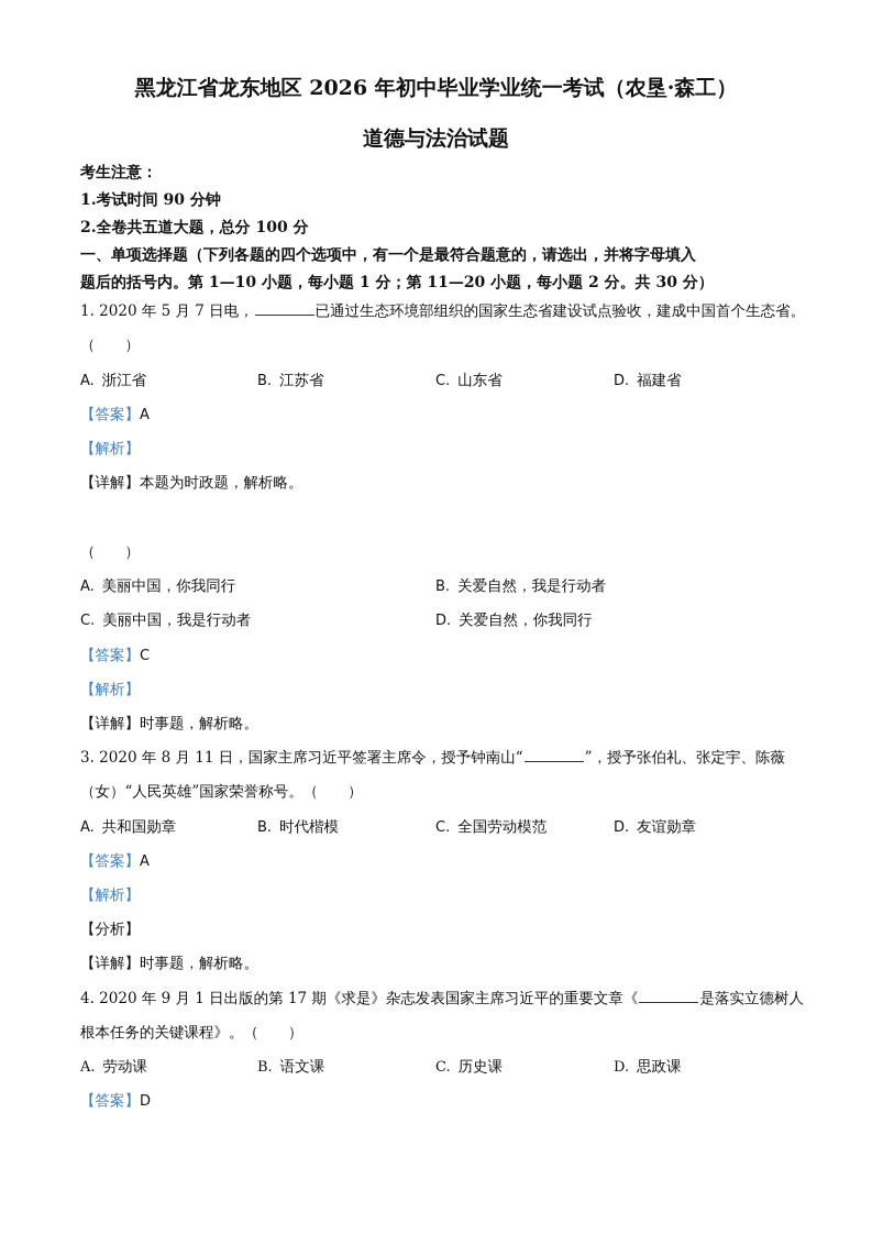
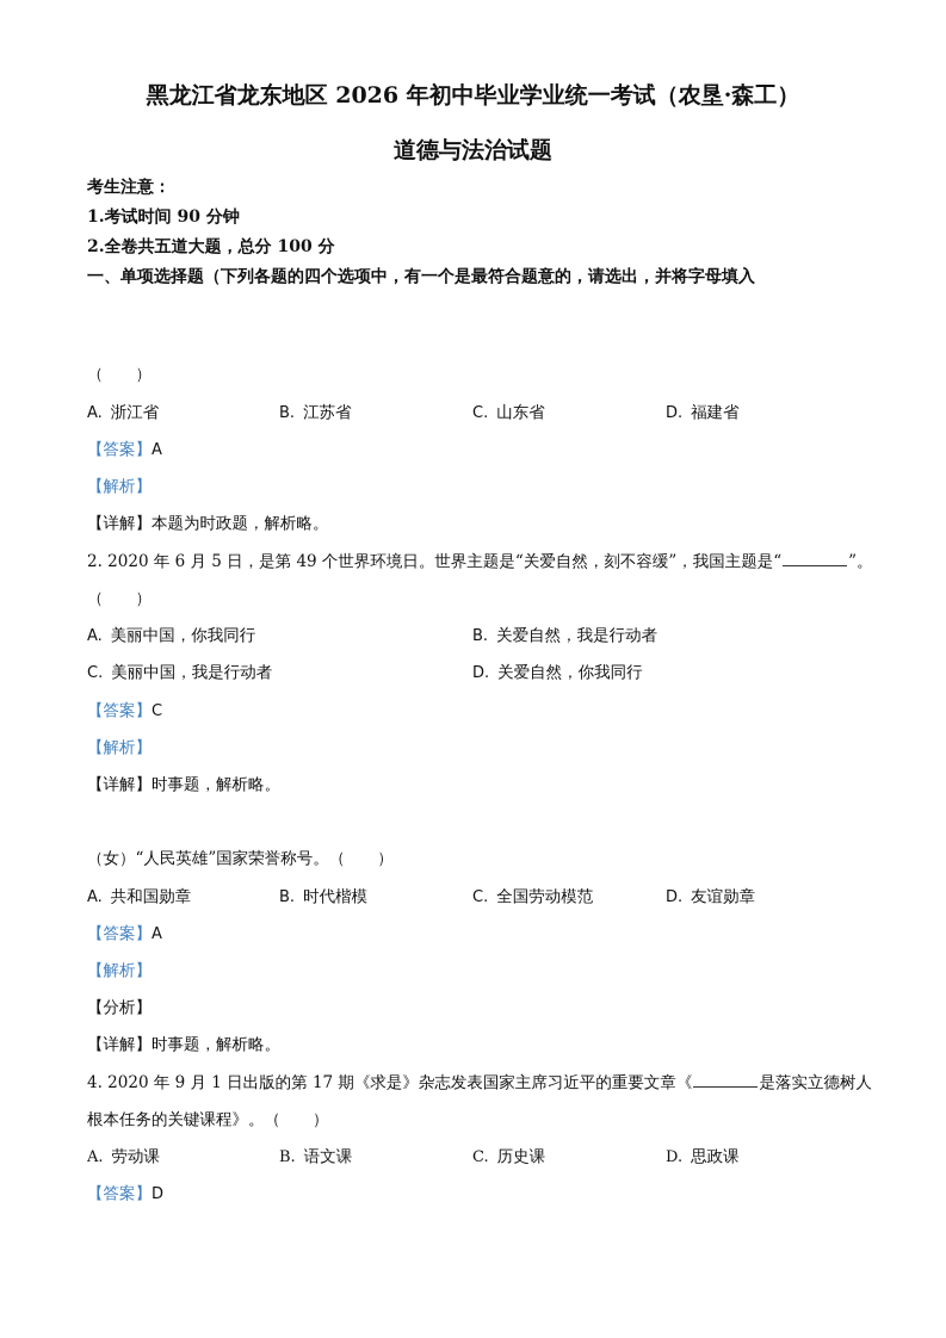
  黑龙江省龙东地区 2026 年初中毕业学业统一考试（农垦·森工）
  道德与法治试题
  考生注意：
  1.考试时间 90 分钟
  2.全卷共五道大题，总分 100 分
  一、单项选择题（下列各题的四个选项中，有一个是最符合题意的，请选出，并将字母填入
- 题后的括号内。第 1—10 小题，每小题 1 分；第 11—20 小题，每小题 2 分。共 30 分）
- 1. 2020 年 5 月 7 日电， 已通过生态环境部组织的国家生态省建设试点验收，建成中国首个生态省。
  （ ）
  A. 浙江省
  B. 江苏省
  C. 山东省
  D. 福建省
  【答案】A
  【解析】
  【详解】本题为时政题，解析略。
+ 2. 2020 年 6 月 5 日，是第 49 个世界环境日。世界主题是“关爱自然，刻不容缓”，我国主题是“ ”。
  （ ）
  A. 美丽中国，你我同行
  B. 关爱自然，我是行动者
  C. 美丽中国，我是行动者
  D. 关爱自然，你我同行
  【答案】C
  【解析】
  【详解】时事题，解析略。
- 3. 2020 年 8 月 11 日，国家主席习近平签署主席令，授予钟南山“ ”，授予张伯礼、张定宇、陈薇
  （女）“人民英雄”国家荣誉称号。（ ）
  A. 共和国勋章
  B. 时代楷模
  C. 全国劳动模范
  D. 友谊勋章
  【答案】A
  【解析】
  【分析】
  【详解】时事题，解析略。
  4. 2020 年 9 月 1 日出版的第 17 期《求是》杂志发表国家主席习近平的重要文章《 是落实立德树人
  根本任务的关键课程》。（ ）
  A. 劳动课
  B. 语文课
  C. 历史课
  D. 思政课
  【答案】D
